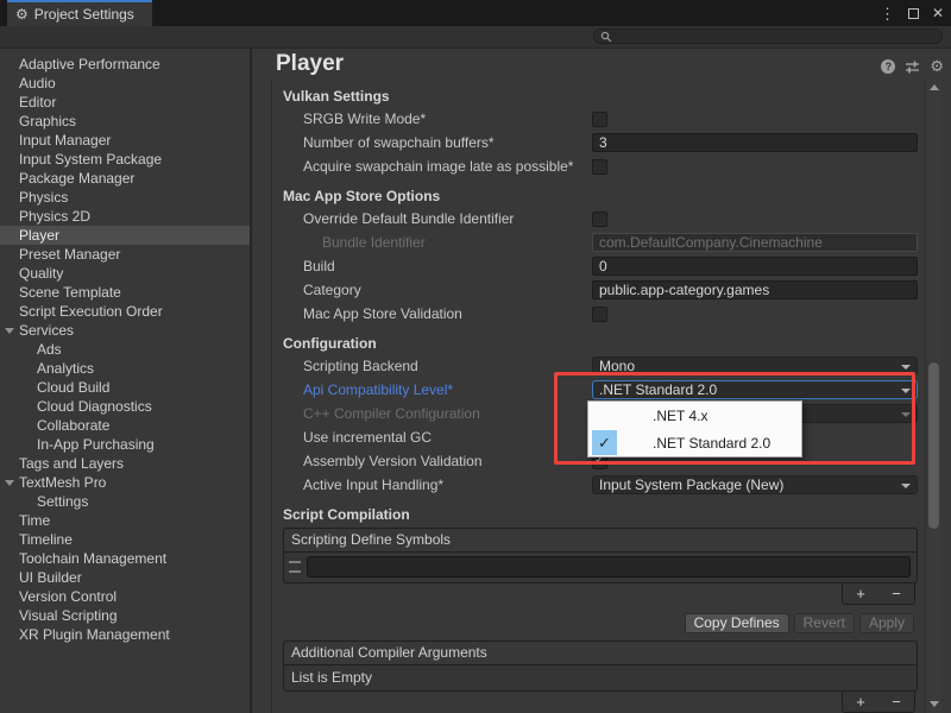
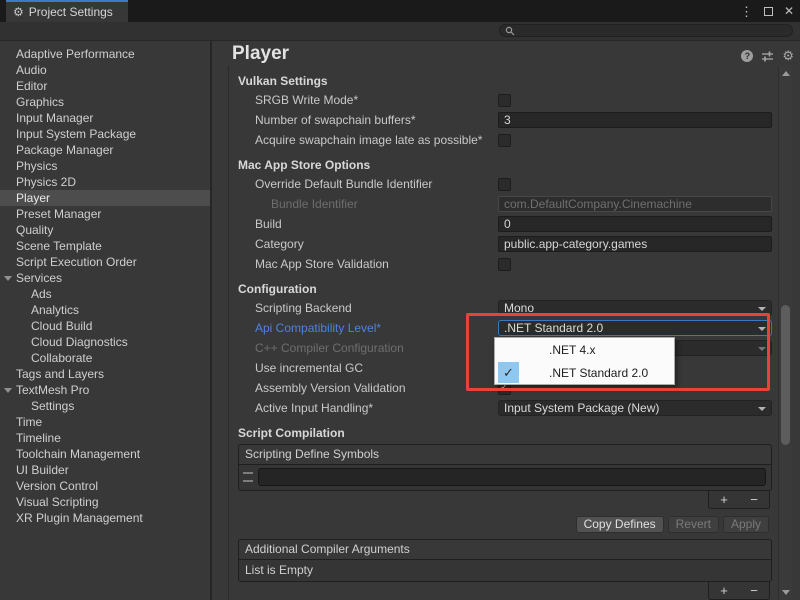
  ⚙
  Project Settings
  ⋮
  ✕
  Adaptive Performance
  Audio
  Editor
  Graphics
  Input Manager
  Input System Package
  Package Manager
  Physics
  Physics 2D
  Player
  Preset Manager
  Quality
  Scene Template
  Script Execution Order
  Services
  Ads
  Analytics
  Cloud Build
  Cloud Diagnostics
  Collaborate
- In-App Purchasing
  Tags and Layers
  TextMesh Pro
  Settings
  Time
  Timeline
  Toolchain Management
  UI Builder
  Version Control
  Visual Scripting
  XR Plugin Management
  Player
  ?
  ⚙
  Vulkan Settings
  SRGB Write Mode*
  Number of swapchain buffers*
  3
  Acquire swapchain image late as possible*
  Mac App Store Options
  Override Default Bundle Identifier
  Bundle Identifier
  com.DefaultCompany.Cinemachine
  Build
  0
  Category
  public.app-category.games
  Mac App Store Validation
  Configuration
  Scripting Backend
  Mono
  Api Compatibility Level*
  .NET Standard 2.0
  C++ Compiler Configuration
  Use incremental GC
  Assembly Version Validation
  Active Input Handling*
  Input System Package (New)
  Script Compilation
  Scripting Define Symbols
  +
  −
  Copy Defines
  Revert
  Apply
  Additional Compiler Arguments
  List is Empty
  +
  −
  .NET 4.x
  ✓
  .NET Standard 2.0
